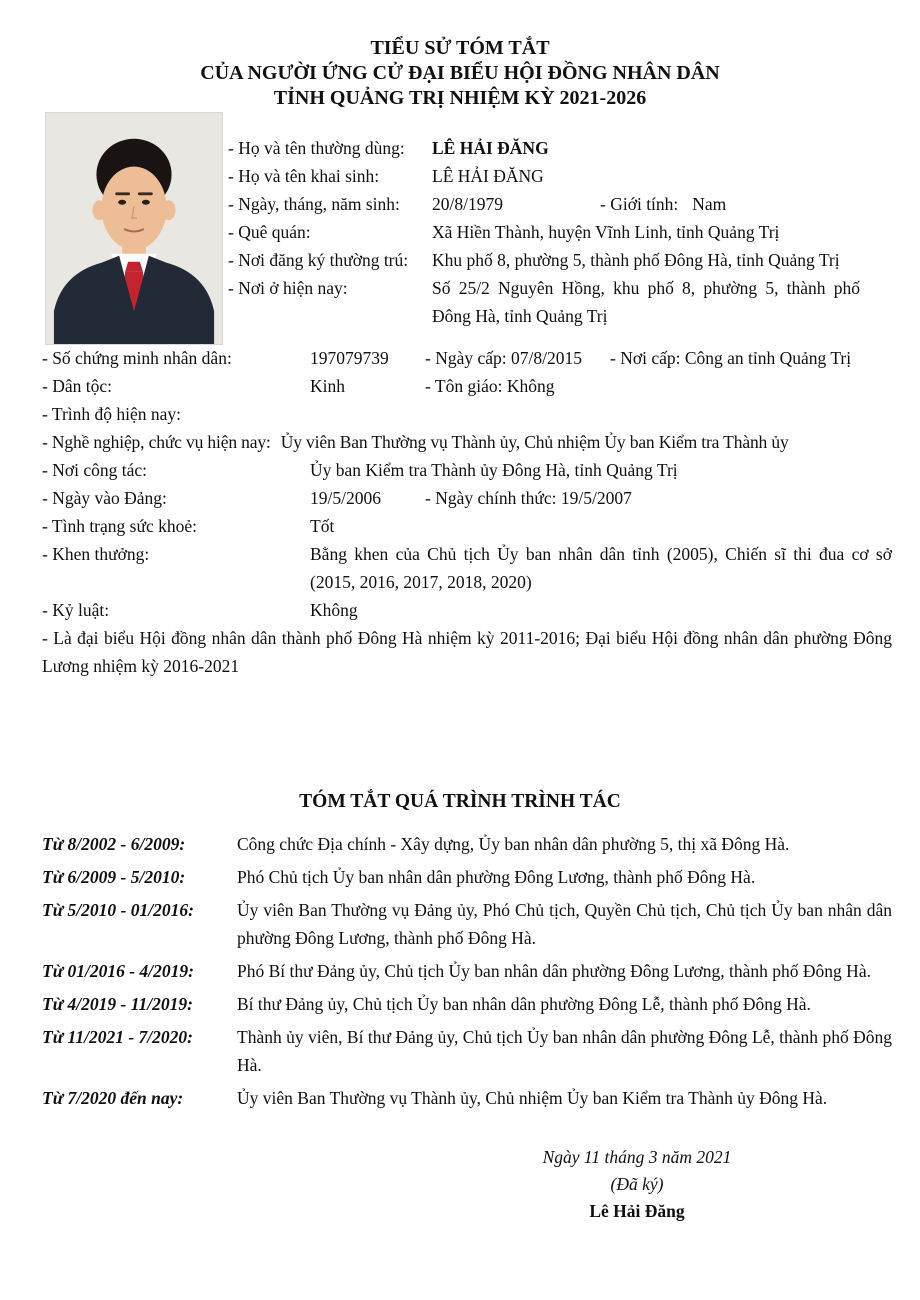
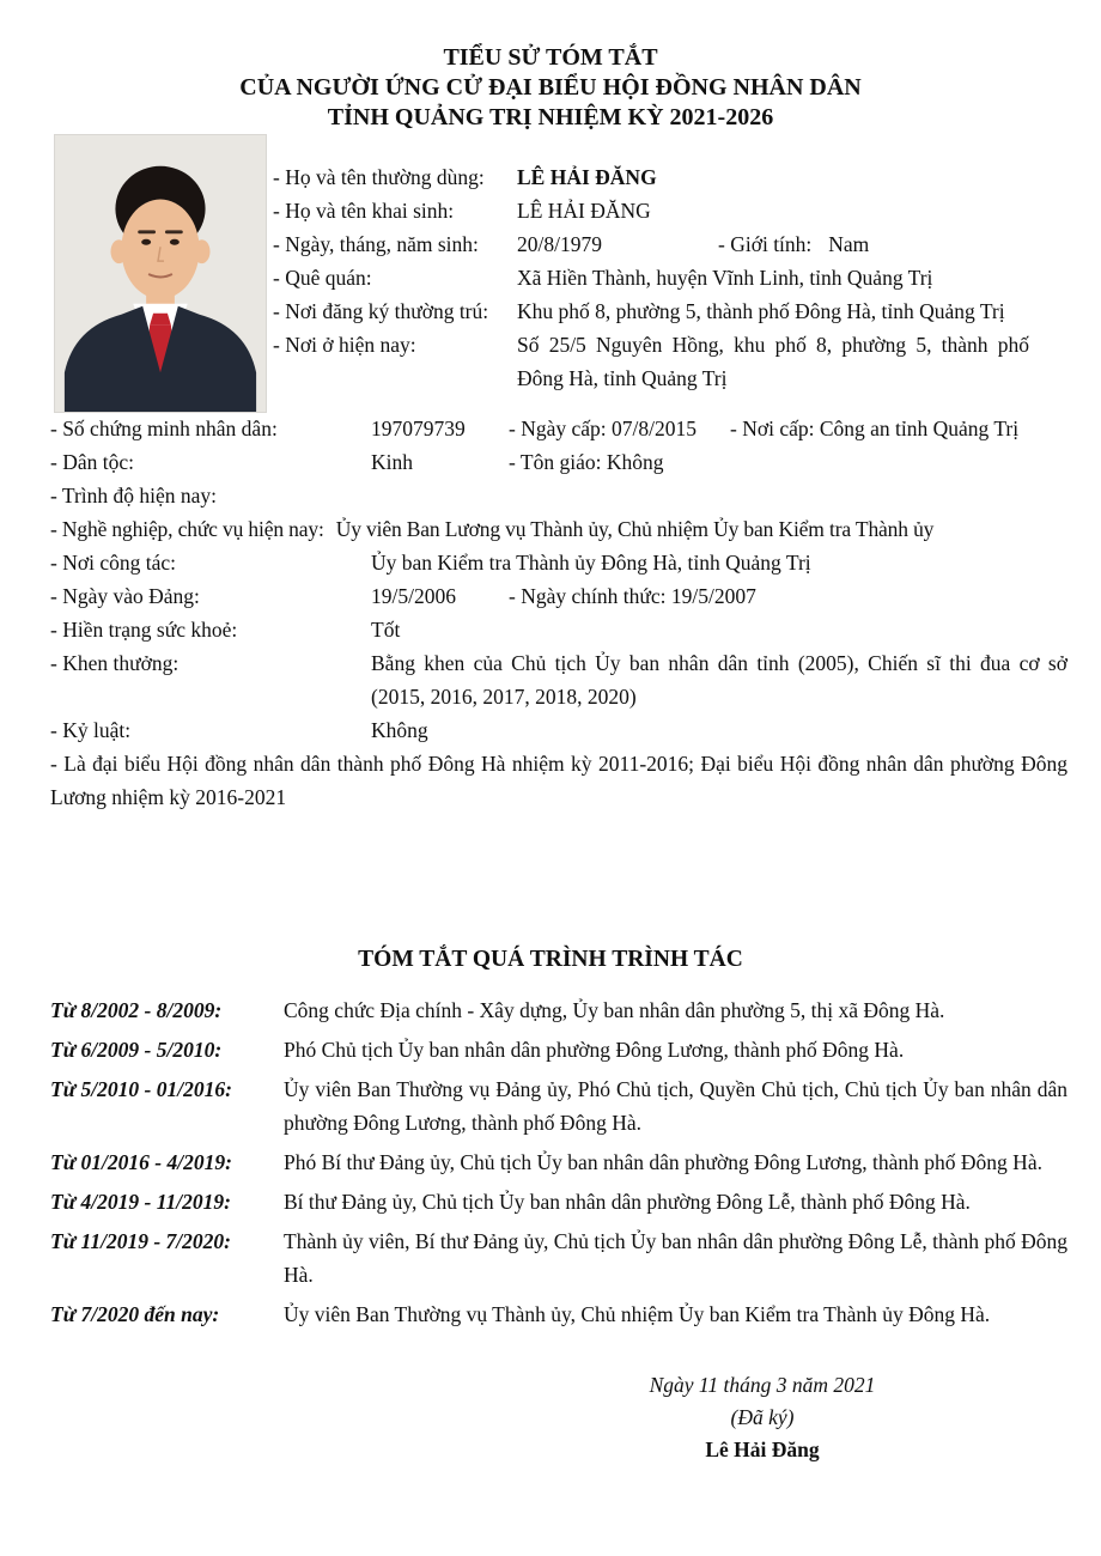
  TIỂU SỬ TÓM TẮT
  CỦA NGƯỜI ỨNG CỬ ĐẠI BIỂU HỘI ĐỒNG NHÂN DÂN
  TỈNH QUẢNG TRỊ NHIỆM KỲ 2021-2026
  - Họ và tên thường dùng:
  LÊ HẢI ĐĂNG
  - Họ và tên khai sinh:
  LÊ HẢI ĐĂNG
  - Ngày, tháng, năm sinh:
  20/8/1979
  - Giới tính:
  Nam
  - Quê quán:
  Xã Hiền Thành, huyện Vĩnh Linh, tỉnh Quảng Trị
  - Nơi đăng ký thường trú:
  Khu phố 8, phường 5, thành phố Đông Hà, tỉnh Quảng Trị
  - Nơi ở hiện nay:
- Số 25/2 Nguyên Hồng, khu phố 8, phường 5, thành phố Đông Hà, tỉnh Quảng Trị
+ Số 25/5 Nguyên Hồng, khu phố 8, phường 5, thành phố Đông Hà, tỉnh Quảng Trị
  - Số chứng minh nhân dân:
  197079739
  - Ngày cấp: 07/8/2015
  - Nơi cấp: Công an tỉnh Quảng Trị
  - Dân tộc:
  Kinh
  - Tôn giáo: Không
  - Trình độ hiện nay:
  - Nghề nghiệp, chức vụ hiện nay:
- Ủy viên Ban Thường vụ Thành ủy, Chủ nhiệm Ủy ban Kiểm tra Thành ủy
+ Ủy viên Ban Lương vụ Thành ủy, Chủ nhiệm Ủy ban Kiểm tra Thành ủy
  - Nơi công tác:
  Ủy ban Kiểm tra Thành ủy Đông Hà, tỉnh Quảng Trị
  - Ngày vào Đảng:
  19/5/2006
  - Ngày chính thức: 19/5/2007
- - Tình trạng sức khoẻ:
+ - Hiền trạng sức khoẻ:
  Tốt
  - Khen thưởng:
  Bằng khen của Chủ tịch Ủy ban nhân dân tỉnh (2005), Chiến sĩ thi đua cơ sở (2015, 2016, 2017, 2018, 2020)
  - Kỷ luật:
  Không
  - Là đại biểu Hội đồng nhân dân thành phố Đông Hà nhiệm kỳ 2011-2016; Đại biểu Hội đồng nhân dân phường Đông Lương nhiệm kỳ 2016-2021
  TÓM TẮT QUÁ TRÌNH TRÌNH TÁC
- Từ 8/2002 - 6/2009:
+ Từ 8/2002 - 8/2009:
  Công chức Địa chính - Xây dựng, Ủy ban nhân dân phường 5, thị xã Đông Hà.
  Từ 6/2009 - 5/2010:
  Phó Chủ tịch Ủy ban nhân dân phường Đông Lương, thành phố Đông Hà.
  Từ 5/2010 - 01/2016:
  Ủy viên Ban Thường vụ Đảng ủy, Phó Chủ tịch, Quyền Chủ tịch, Chủ tịch Ủy ban nhân dân phường Đông Lương, thành phố Đông Hà.
  Từ 01/2016 - 4/2019:
  Phó Bí thư Đảng ủy, Chủ tịch Ủy ban nhân dân phường Đông Lương, thành phố Đông Hà.
  Từ 4/2019 - 11/2019:
  Bí thư Đảng ủy, Chủ tịch Ủy ban nhân dân phường Đông Lễ, thành phố Đông Hà.
- Từ 11/2021 - 7/2020:
+ Từ 11/2019 - 7/2020:
  Thành ủy viên, Bí thư Đảng ủy, Chủ tịch Ủy ban nhân dân phường Đông Lễ, thành phố Đông Hà.
  Từ 7/2020 đến nay:
  Ủy viên Ban Thường vụ Thành ủy, Chủ nhiệm Ủy ban Kiểm tra Thành ủy Đông Hà.
  Ngày 11 tháng 3 năm 2021
  (Đã ký)
  Lê Hải Đăng
